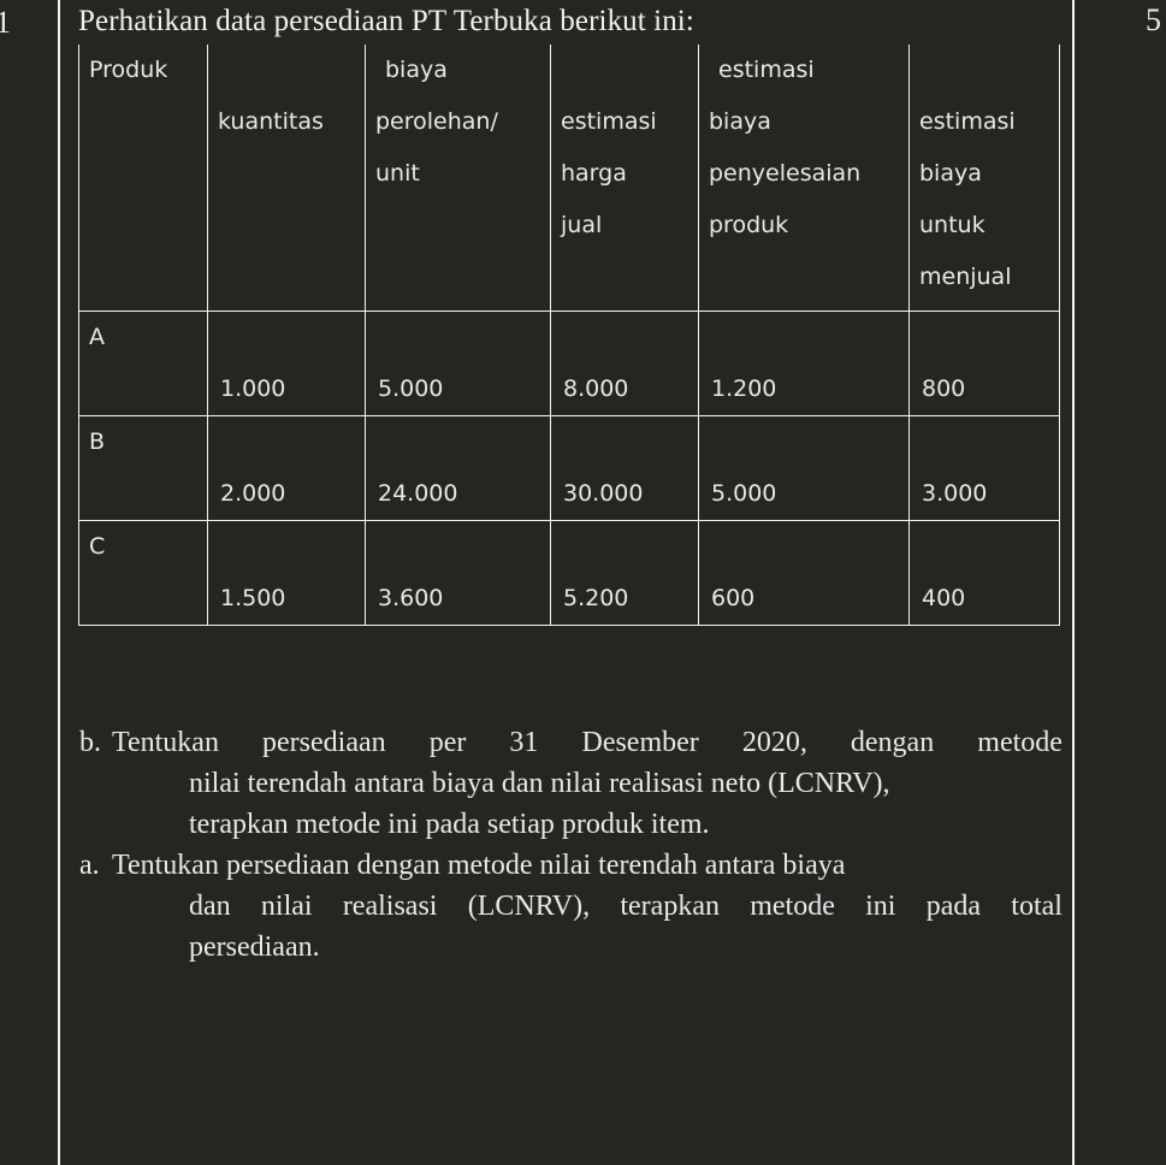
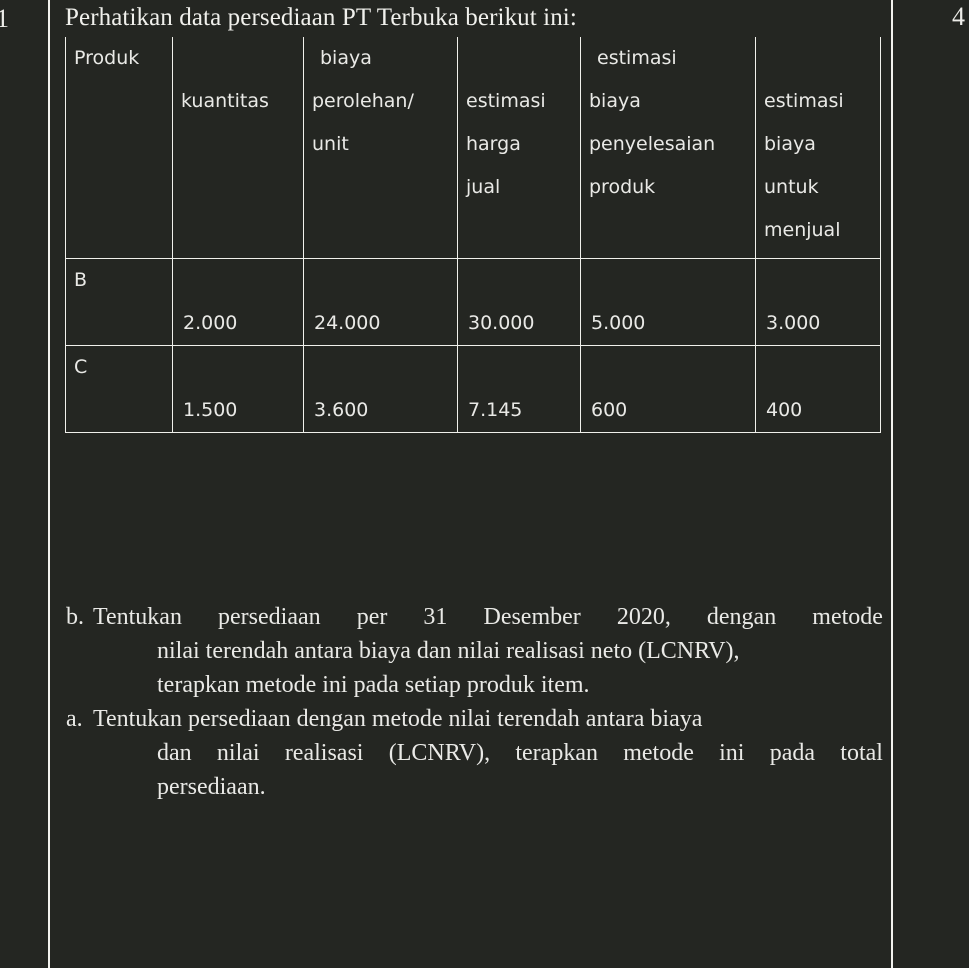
  1
- 5
+ 4
  Perhatikan data persediaan PT Terbuka berikut ini:
  Produk	kuantitas	biaya perolehan/ unit	estimasi harga jual	estimasi biaya penyelesaian produk	estimasi biaya untuk menjual
- A	1.000	5.000	8.000	1.200	800
  B	2.000	24.000	30.000	5.000	3.000
- C	1.500	3.600	5.200	600	400
+ C	1.500	3.600	7.145	600	400
  b.
  Tentukan
  persediaan
  per
  31
  Desember
  2020,
  dengan
  metode
  nilai terendah antara biaya dan nilai realisasi neto (LCNRV),
  terapkan metode ini pada setiap produk item.
  a.
  Tentukan persediaan dengan metode nilai terendah antara biaya
  dan
  nilai
  realisasi
  (LCNRV),
  terapkan
  metode
  ini
  pada
  total
  persediaan.
